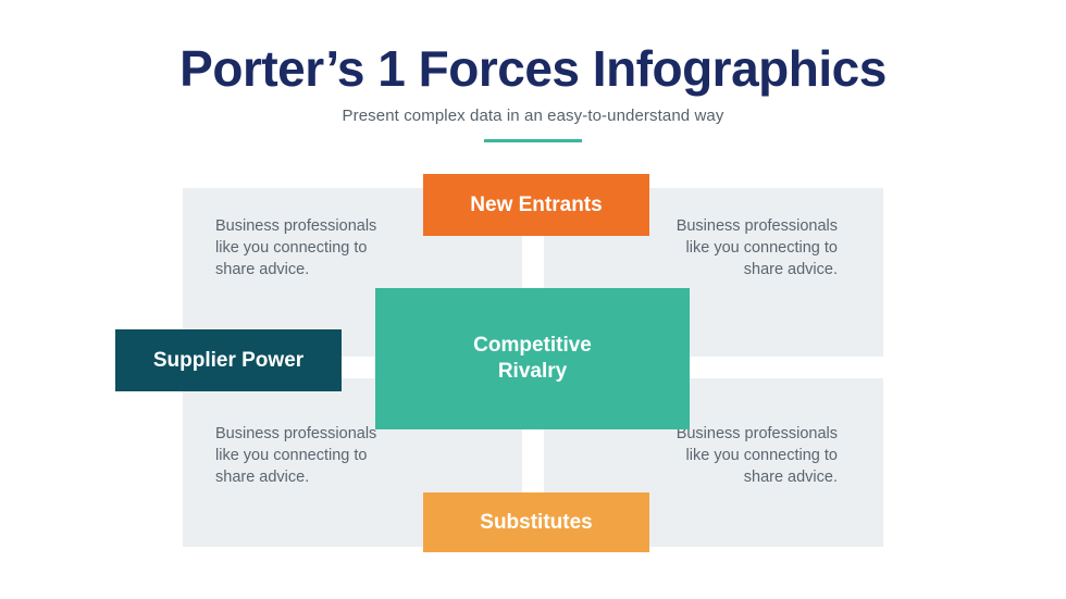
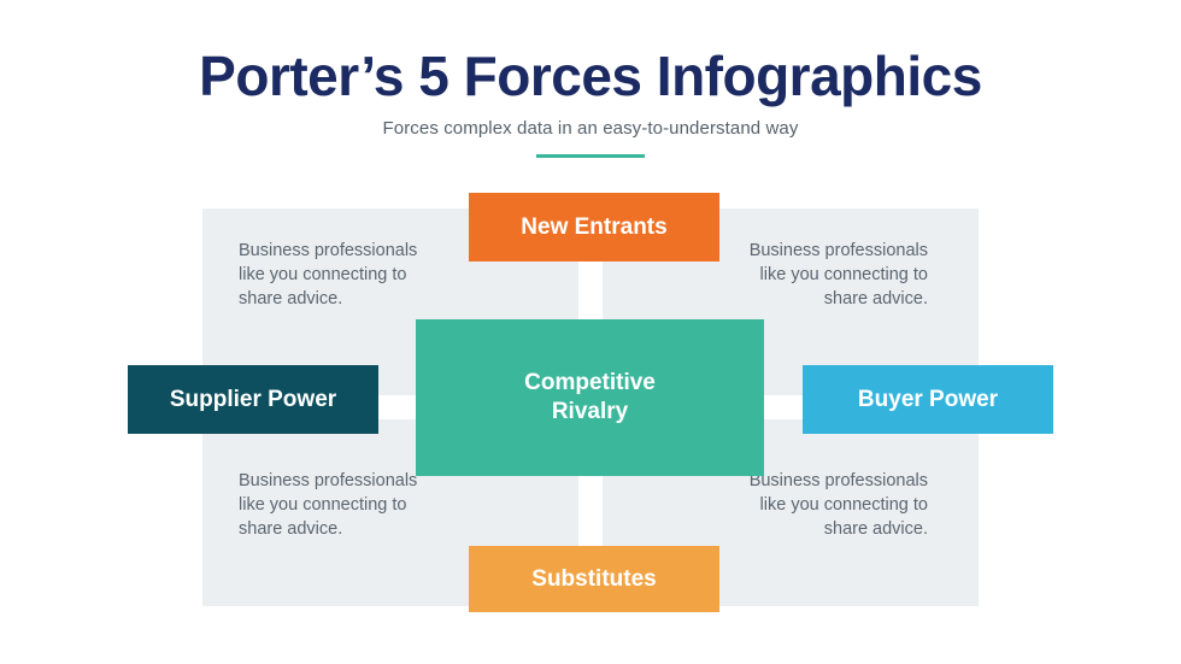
- Porter’s 1 Forces Infographics
+ Porter’s 5 Forces Infographics
- Present complex data in an easy-to-understand way
+ Forces complex data in an easy-to-understand way
  Business professionals like you connecting to share advice.
  Business professionals like you connecting to share advice.
  Business professionals like you connecting to share advice.
  Business professionals like you connecting to share advice.
  New Entrants
  Competitive
  Rivalry
  Supplier Power
+ Buyer Power
  Substitutes
